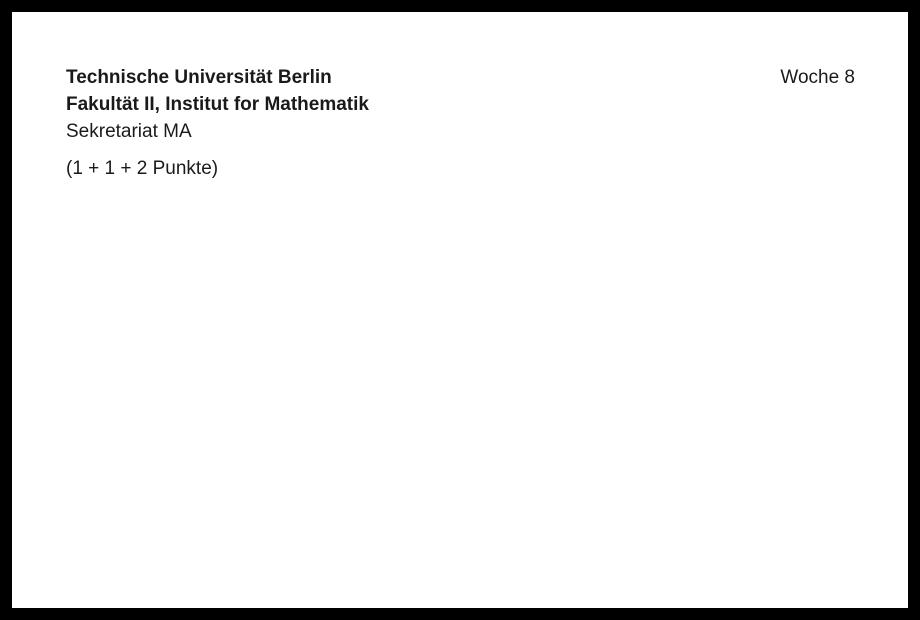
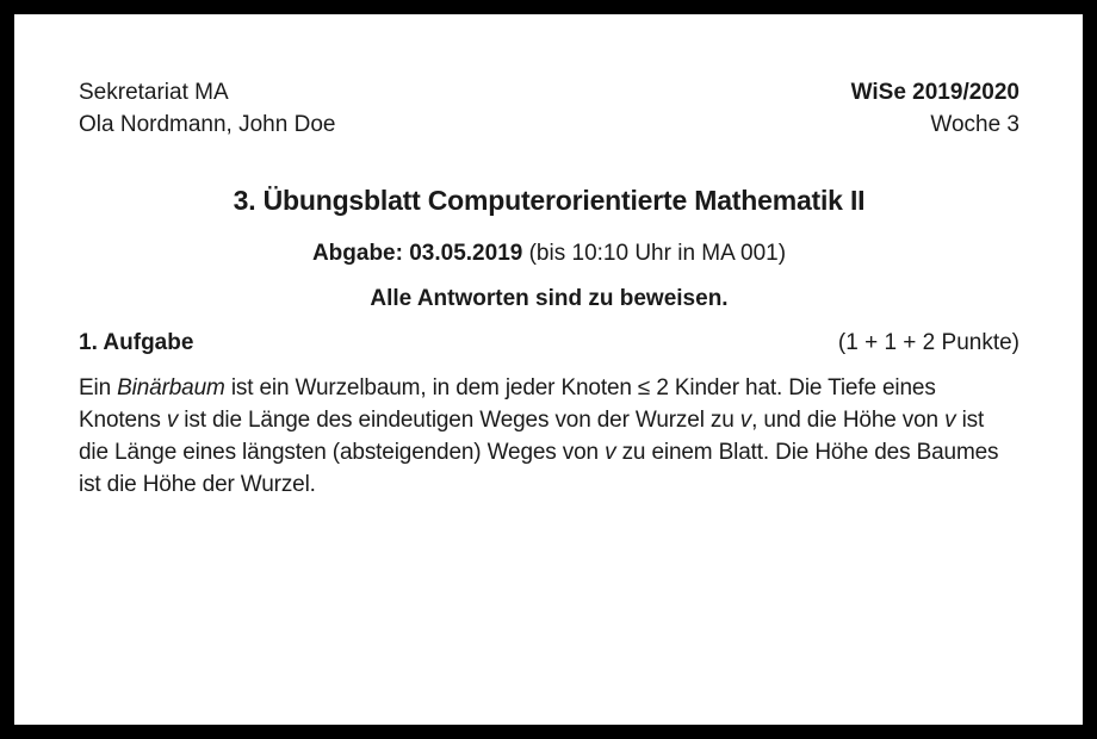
- Technische Universität Berlin
- Fakultät II, Institut for Mathematik
  Sekretariat MA
+ Ola Nordmann, John Doe
+ WiSe 2019/2020
- Woche 8
+ Woche 3
+ 3. Übungsblatt Computerorientierte Mathematik II
+ Abgabe: 03.05.2019 (bis 10:10 Uhr in MA 001)
+ Alle Antworten sind zu beweisen.
+ 1. Aufgabe
  (1 + 1 + 2 Punkte)
+ Ein Binärbaum ist ein Wurzelbaum, in dem jeder Knoten ≤ 2 Kinder hat. Die Tiefe eines Knotens v ist die Länge des eindeutigen Weges von der Wurzel zu v, und die Höhe von v ist die Länge eines längsten (absteigenden) Weges von v zu einem Blatt. Die Höhe des Baumes ist die Höhe der Wurzel.
